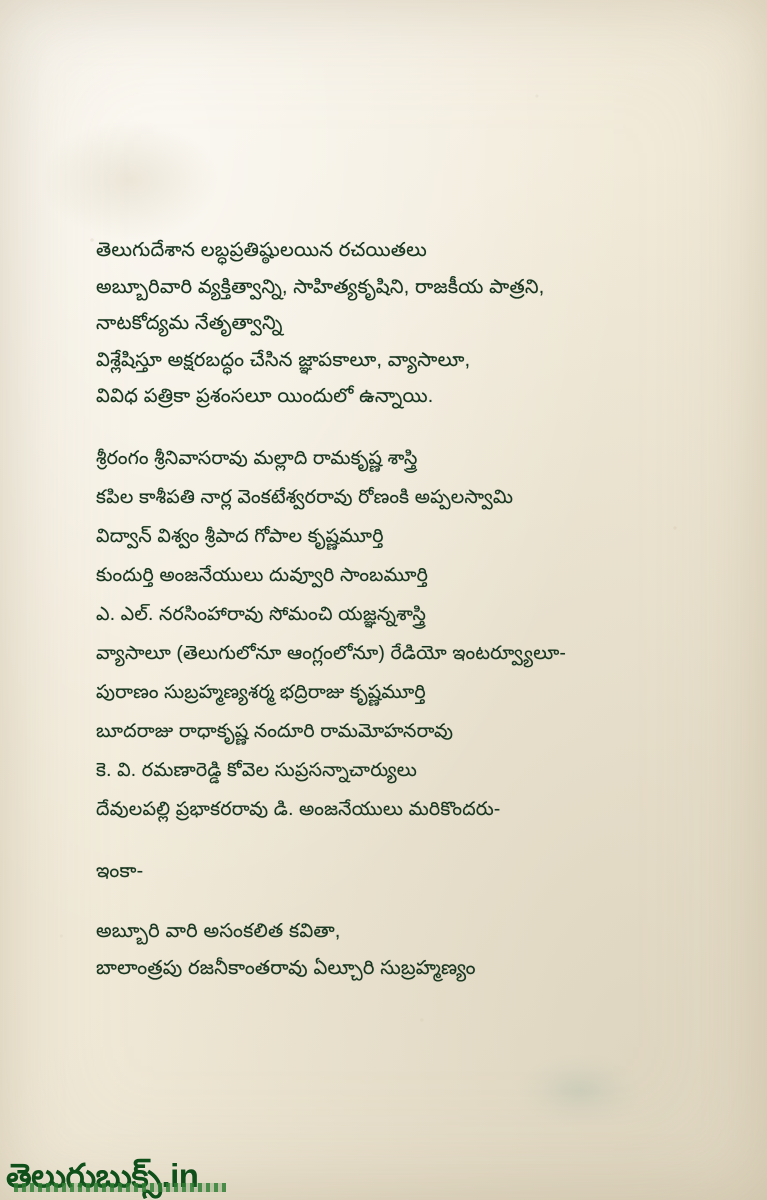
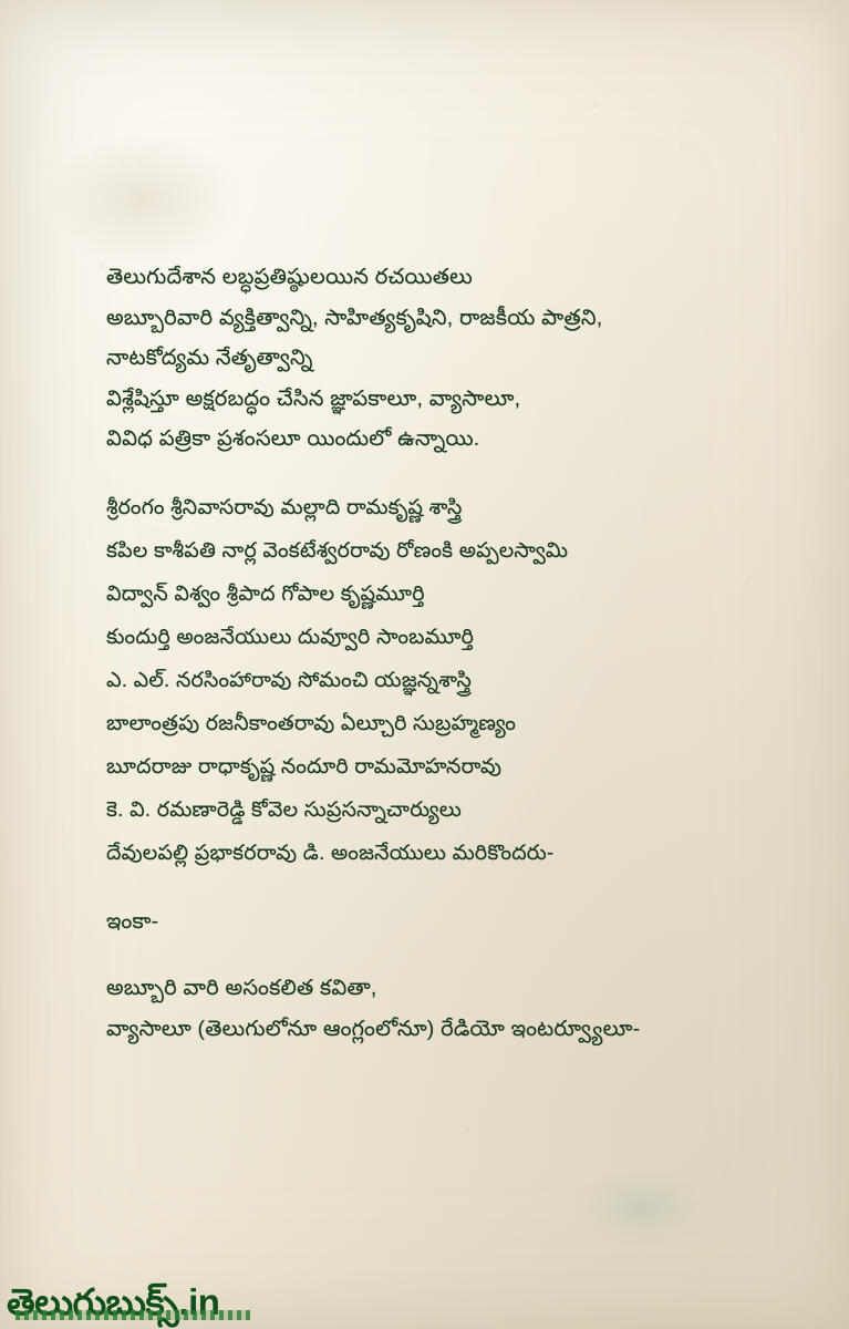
  తెలుగుదేశాన లబ్ధప్రతిష్ఠులయిన రచయితలు
  అబ్బూరివారి వ్యక్తిత్వాన్ని, సాహిత్యకృషిని, రాజకీయ పాత్రని,
  నాటకోద్యమ నేతృత్వాన్ని
  విశ్లేషిస్తూ అక్షరబద్ధం చేసిన జ్ఞాపకాలూ, వ్యాసాలూ,
  వివిధ పత్రికా ప్రశంసలూ యిందులో ఉన్నాయి.
  శ్రీరంగం శ్రీనివాసరావు మల్లాది రామకృష్ణ శాస్త్రి
  కపిల కాశీపతి నార్ల వెంకటేశ్వరరావు రోణంకి అప్పలస్వామి
  విద్వాన్ విశ్వం శ్రీపాద గోపాల కృష్ణమూర్తి
  కుందుర్తి అంజనేయులు దువ్వూరి సాంబమూర్తి
  ఎ. ఎల్. నరసింహారావు సోమంచి యజ్ఞన్నశాస్త్రి
- వ్యాసాలూ (తెలుగులోనూ ఆంగ్లంలోనూ) రేడియో ఇంటర్వ్యూలూ-
+ బాలాంత్రపు రజనీకాంతరావు ఏల్చూరి సుబ్రహ్మణ్యం
- పురాణం సుబ్రహ్మణ్యశర్మ భద్రిరాజు కృష్ణమూర్తి
  బూదరాజు రాధాకృష్ణ నందూరి రామమోహనరావు
  కె. వి. రమణారెడ్డి కోవెల సుప్రసన్నాచార్యులు
  దేవులపల్లి ప్రభాకరరావు డి. అంజనేయులు మరికొందరు-
  ఇంకా-
  అబ్బూరి వారి అసంకలిత కవితా,
- బాలాంత్రపు రజనీకాంతరావు ఏల్చూరి సుబ్రహ్మణ్యం
+ వ్యాసాలూ (తెలుగులోనూ ఆంగ్లంలోనూ) రేడియో ఇంటర్వ్యూలూ-
  తెలుగుబుక్స్.in
